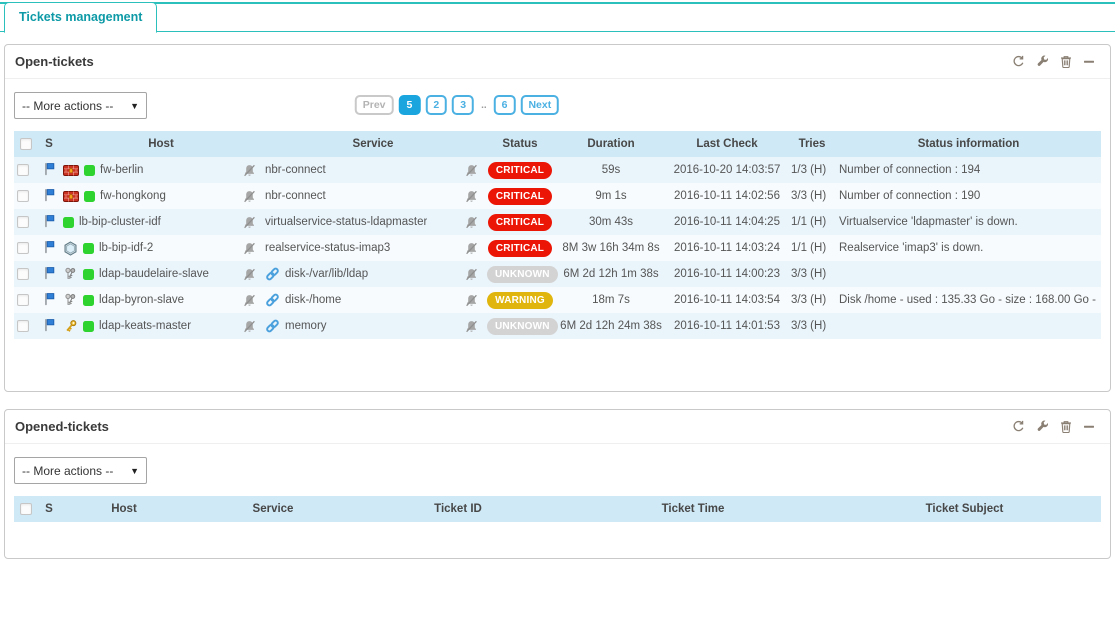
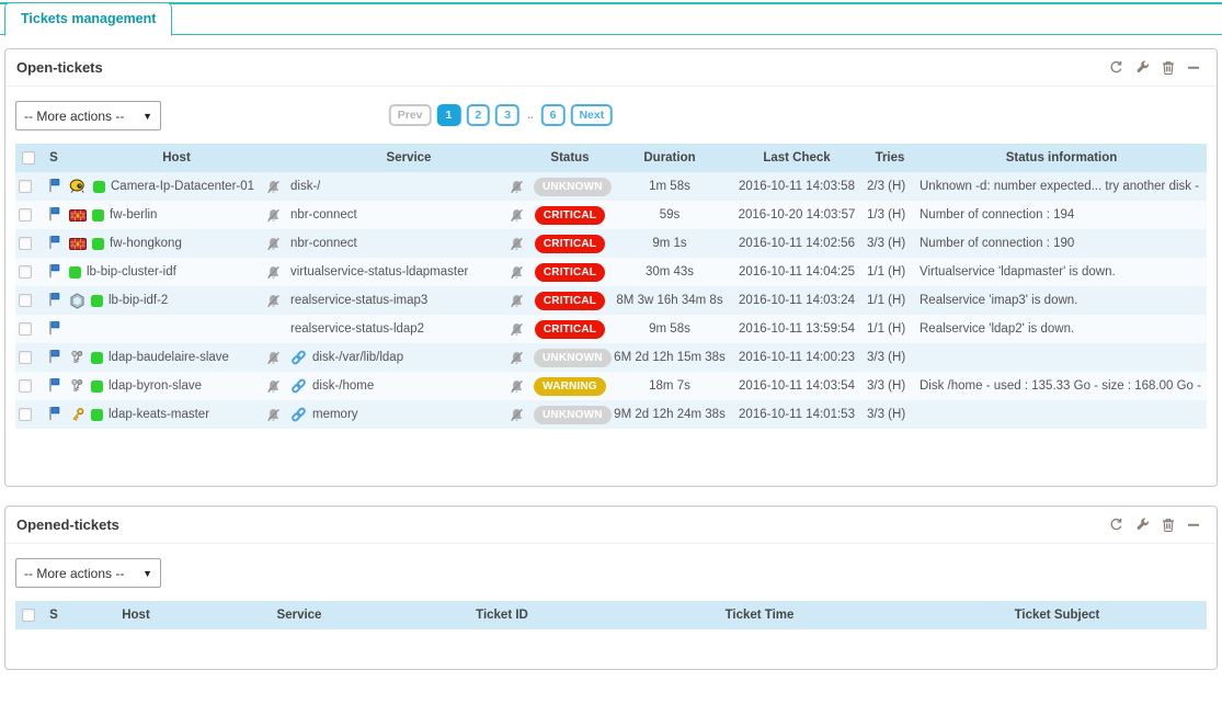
  Tickets management
  Open-tickets
  -- More actions --
  ▼
  Prev
- 5
+ 1
  2
  3
  ..
  6
  Next
  	S	Host	Service	Status	Duration	Last Check	Tries	Status information
+ 		Camera-Ip-Datacenter-01	disk-/	UNKNOWN	1m 58s	2016-10-11 14:03:58	2/3 (H)	Unknown -d: number expected... try another disk -
  		fw-berlin	nbr-connect	CRITICAL	59s	2016-10-20 14:03:57	1/3 (H)	Number of connection : 194
  		fw-hongkong	nbr-connect	CRITICAL	9m 1s	2016-10-11 14:02:56	3/3 (H)	Number of connection : 190
  		lb-bip-cluster-idf	virtualservice-status-ldapmaster	CRITICAL	30m 43s	2016-10-11 14:04:25	1/1 (H)	Virtualservice 'ldapmaster' is down.
  		lb-bip-idf-2	realservice-status-imap3	CRITICAL	8M 3w 16h 34m 8s	2016-10-11 14:03:24	1/1 (H)	Realservice 'imap3' is down.
+ 			realservice-status-ldap2	CRITICAL	9m 58s	2016-10-11 13:59:54	1/1 (H)	Realservice 'ldap2' is down.
- 		ldap-baudelaire-slave	disk-/var/lib/ldap	UNKNOWN	6M 2d 12h 1m 38s	2016-10-11 14:00:23	3/3 (H)
+ 		ldap-baudelaire-slave	disk-/var/lib/ldap	UNKNOWN	6M 2d 12h 15m 38s	2016-10-11 14:00:23	3/3 (H)
  		ldap-byron-slave	disk-/home	WARNING	18m 7s	2016-10-11 14:03:54	3/3 (H)	Disk /home - used : 135.33 Go - size : 168.00 Go -
- 		ldap-keats-master	memory	UNKNOWN	6M 2d 12h 24m 38s	2016-10-11 14:01:53	3/3 (H)
+ 		ldap-keats-master	memory	UNKNOWN	9M 2d 12h 24m 38s	2016-10-11 14:01:53	3/3 (H)
  Opened-tickets
  -- More actions --
  ▼
  	S	Host	Service	Ticket ID	Ticket Time	Ticket Subject
